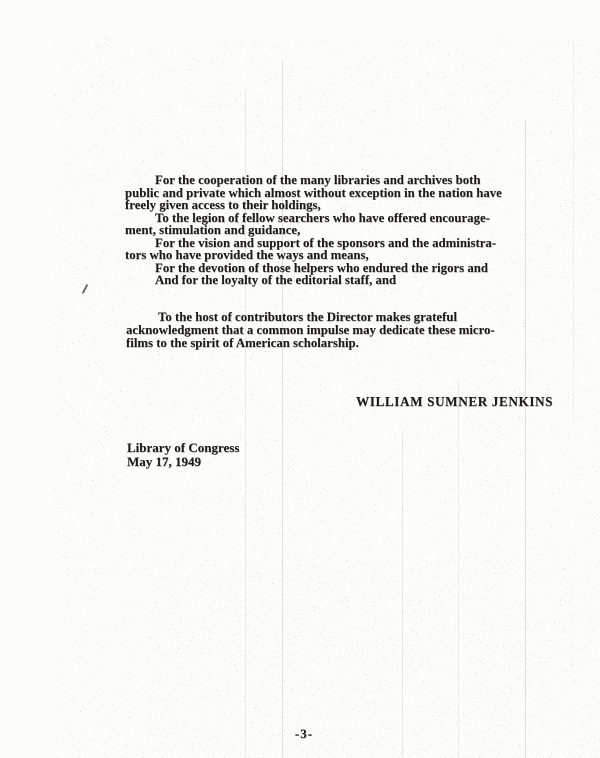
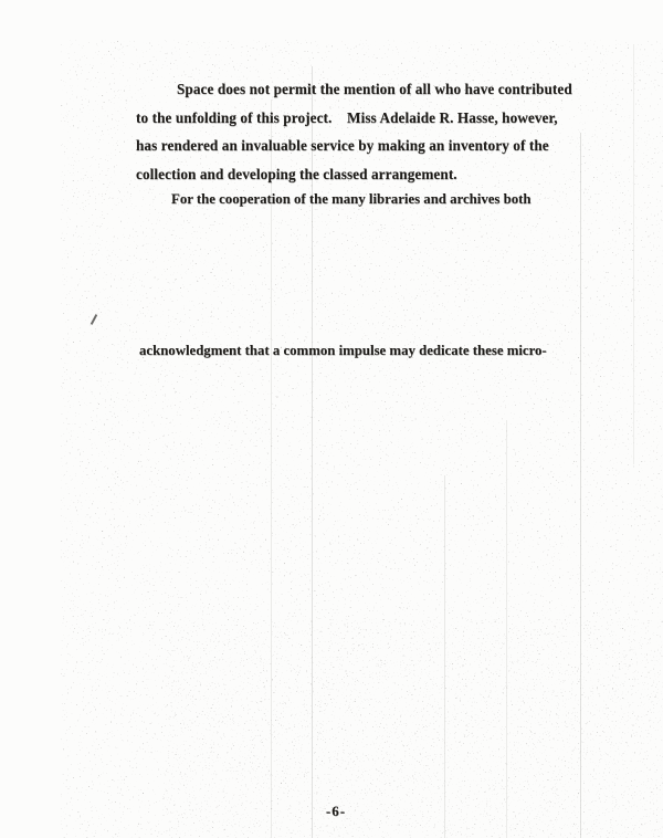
+ Space does not permit the mention of all who have contributed
+ to the unfolding of this project. Miss Adelaide R. Hasse, however,
+ has rendered an invaluable service by making an inventory of the
+ collection and developing the classed arrangement.
  For the cooperation of the many libraries and archives both
- public and private which almost without exception in the nation have
- freely given access to their holdings,
- To the legion of fellow searchers who have offered encourage-
- ment, stimulation and guidance,
- For the vision and support of the sponsors and the administra-
- tors who have provided the ways and means,
- For the devotion of those helpers who endured the rigors and
- And for the loyalty of the editorial staff, and
- To the host of contributors the Director makes grateful
  acknowledgment that a common impulse may dedicate these micro-
- films to the spirit of American scholarship.
- WILLIAM SUMNER JENKINS
- Library of Congress
- May 17, 1949
- -3-
+ -6-
